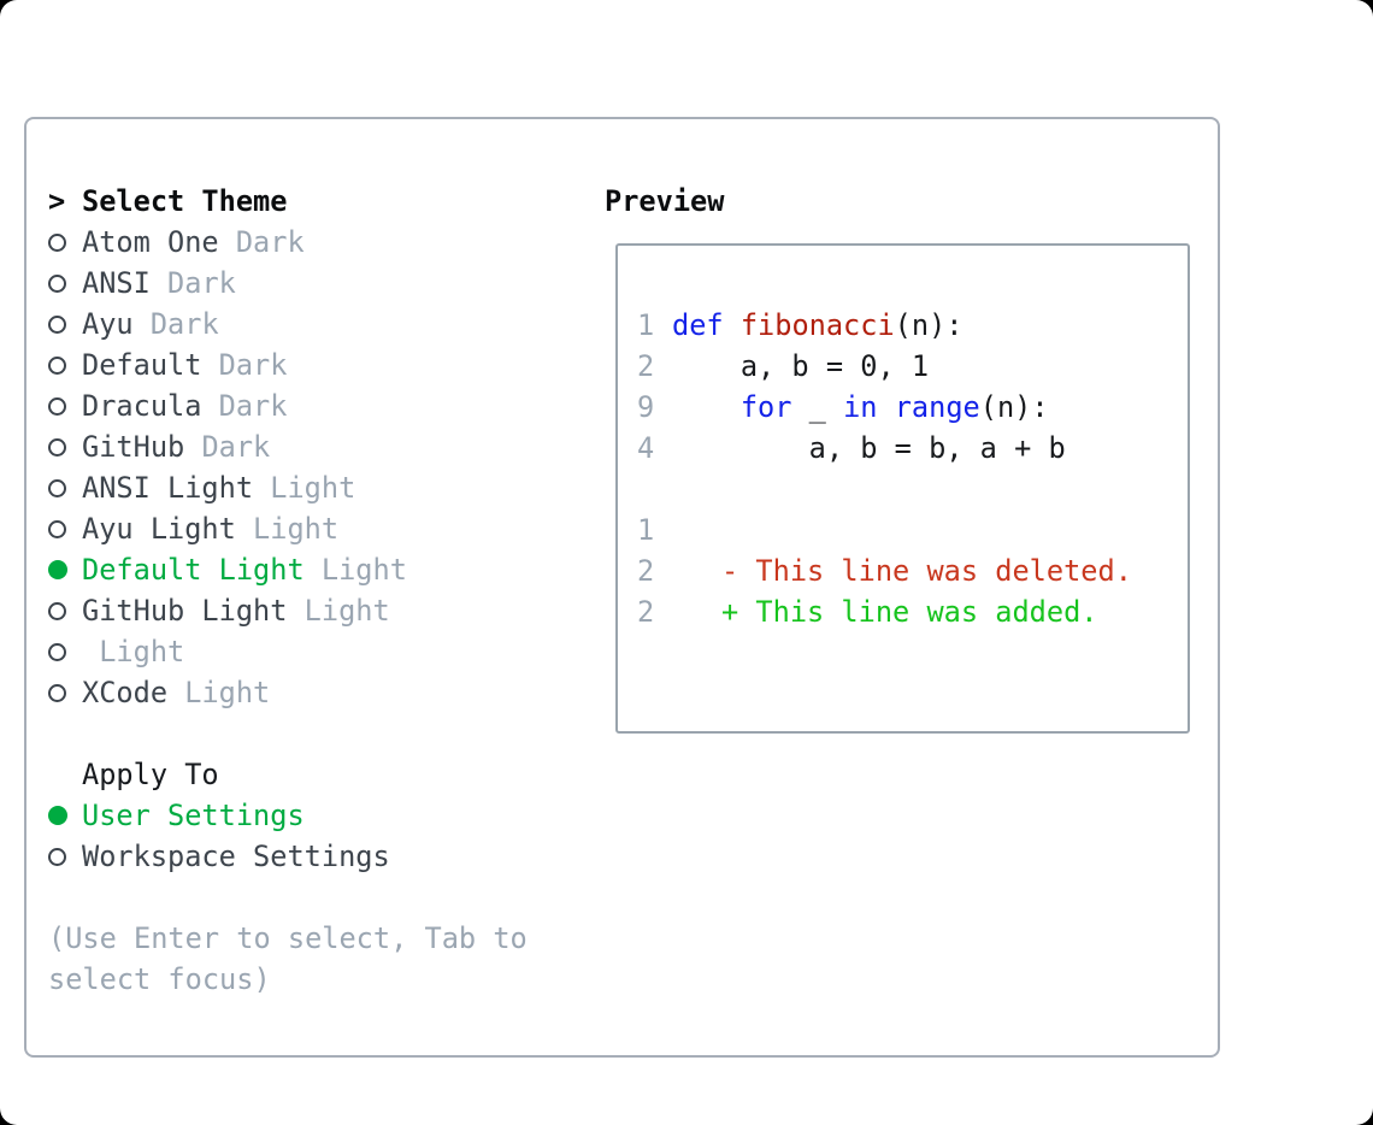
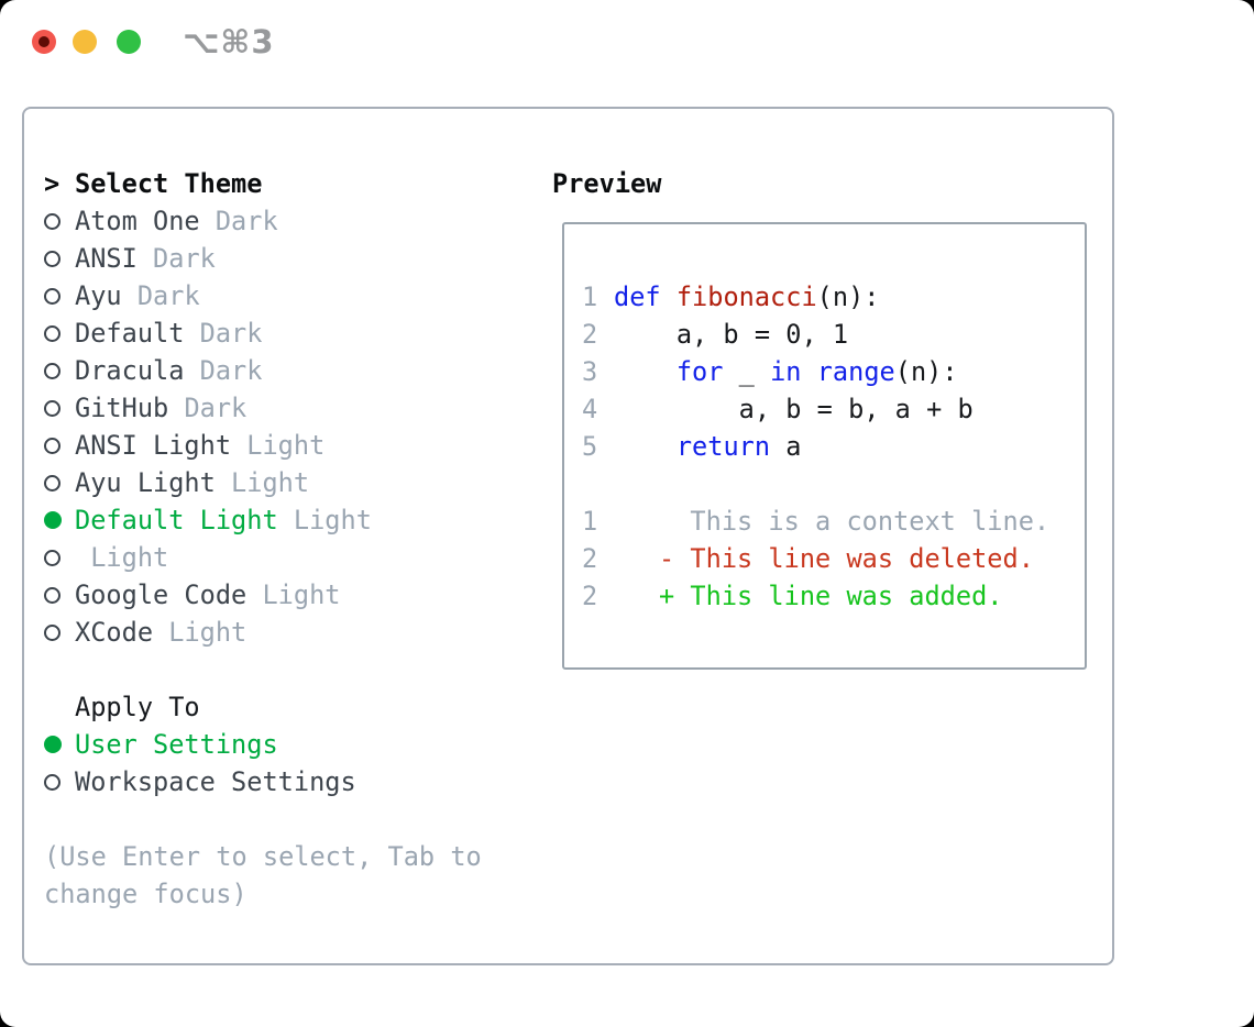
+ ⌥⌘3
  >
  Select Theme
  Atom One
  Dark
  ANSI
  Dark
  Ayu
  Dark
  Default
  Dark
  Dracula
  Dark
  GitHub
  Dark
  ANSI Light
  Light
  Ayu Light
  Light
  Default Light
  Light
- GitHub Light
  Light
+ Google Code
  Light
  XCode
  Light
  Apply To
  User Settings
  Workspace Settings
- (Use Enter to select, Tab to select focus)
+ (Use Enter to select, Tab to change focus)
  Preview
  1
  def
  fibonacci
  (n):
  2
  a, b = 0, 1
- 9
+ 3
  for
  _
  in
  range
  (n):
  4
  a, b = b, a + b
+ 5
+ return
+ a
  1
+ This is a context line.
  2
  - This line was deleted.
  2
  + This line was added.
